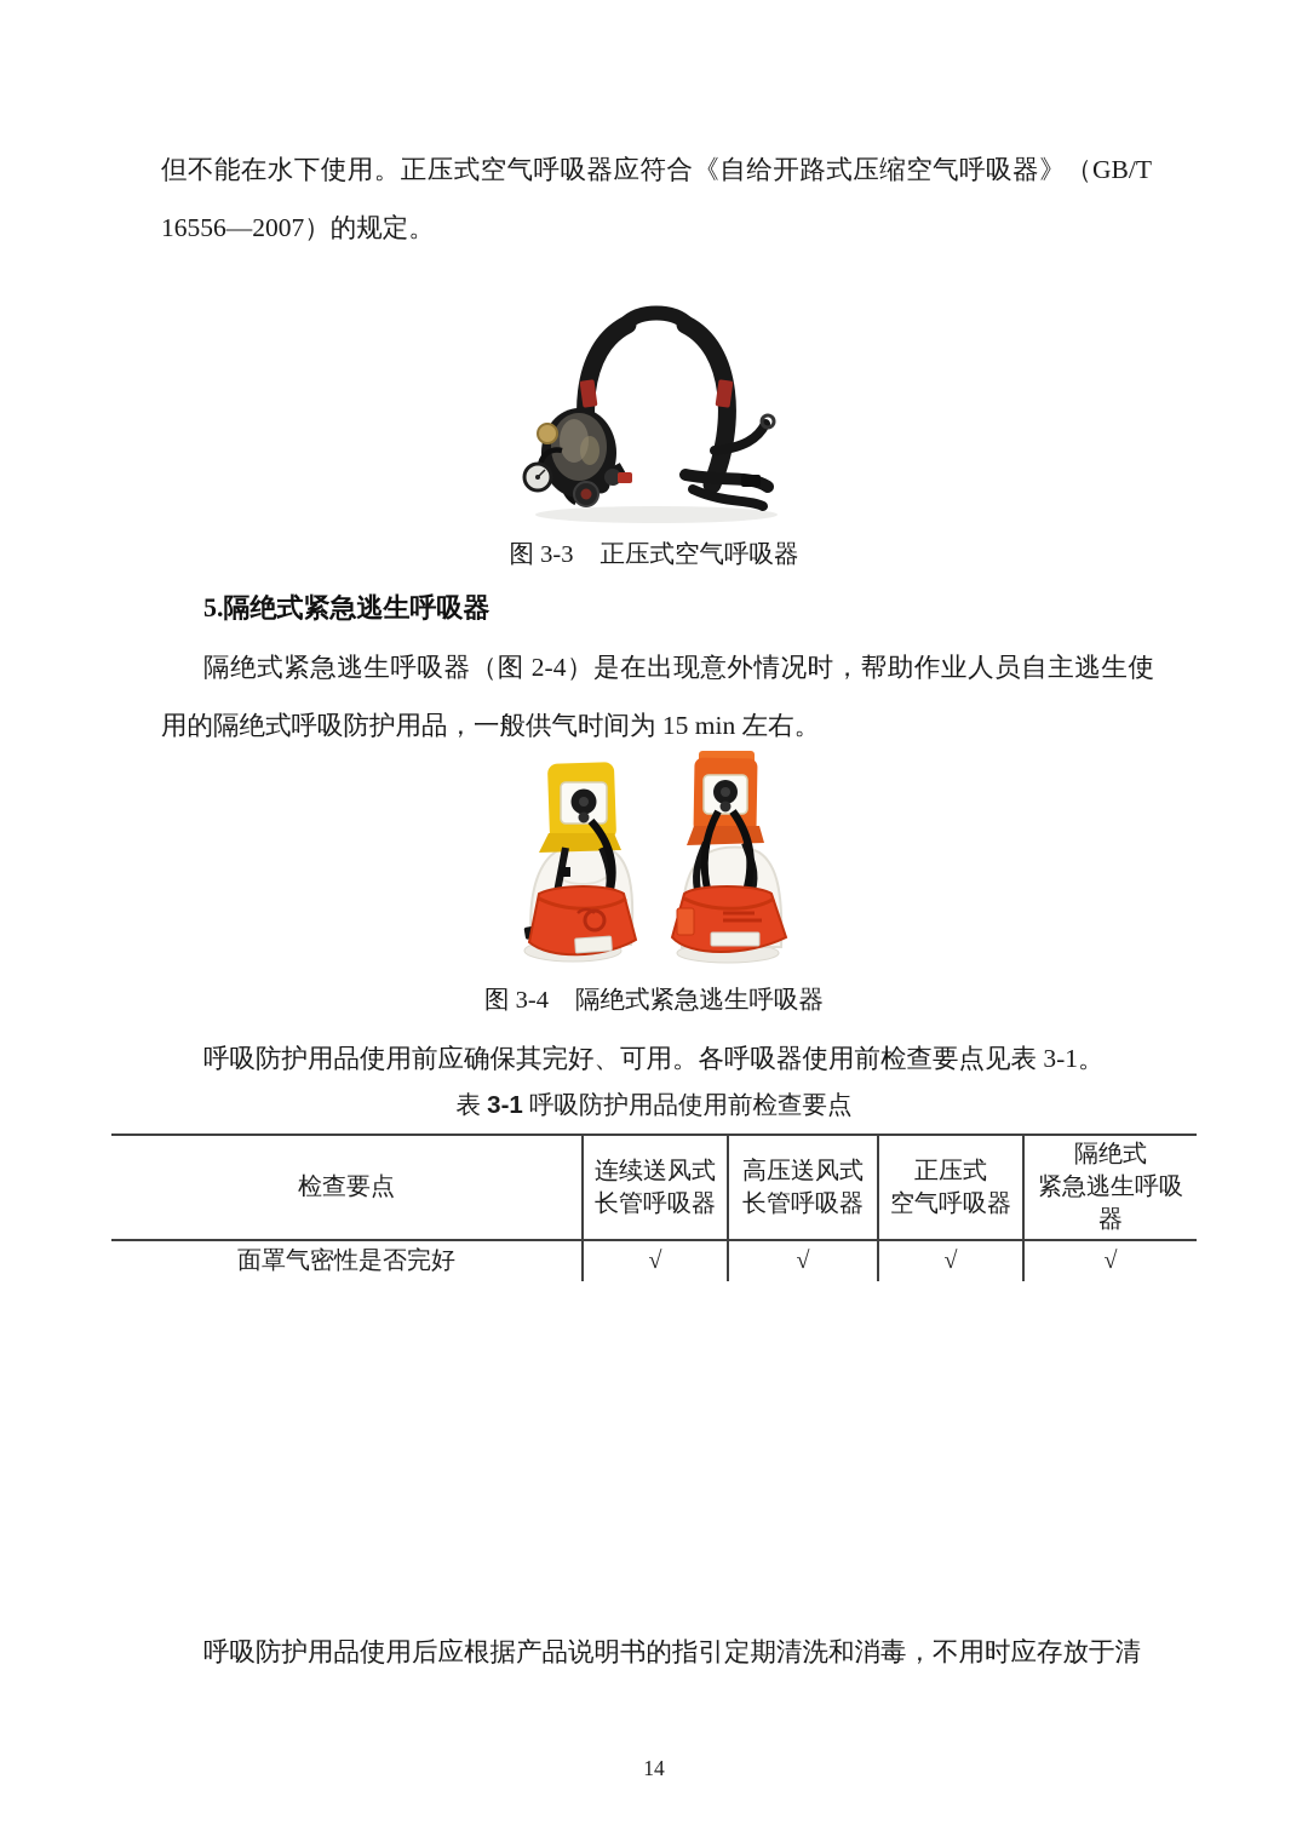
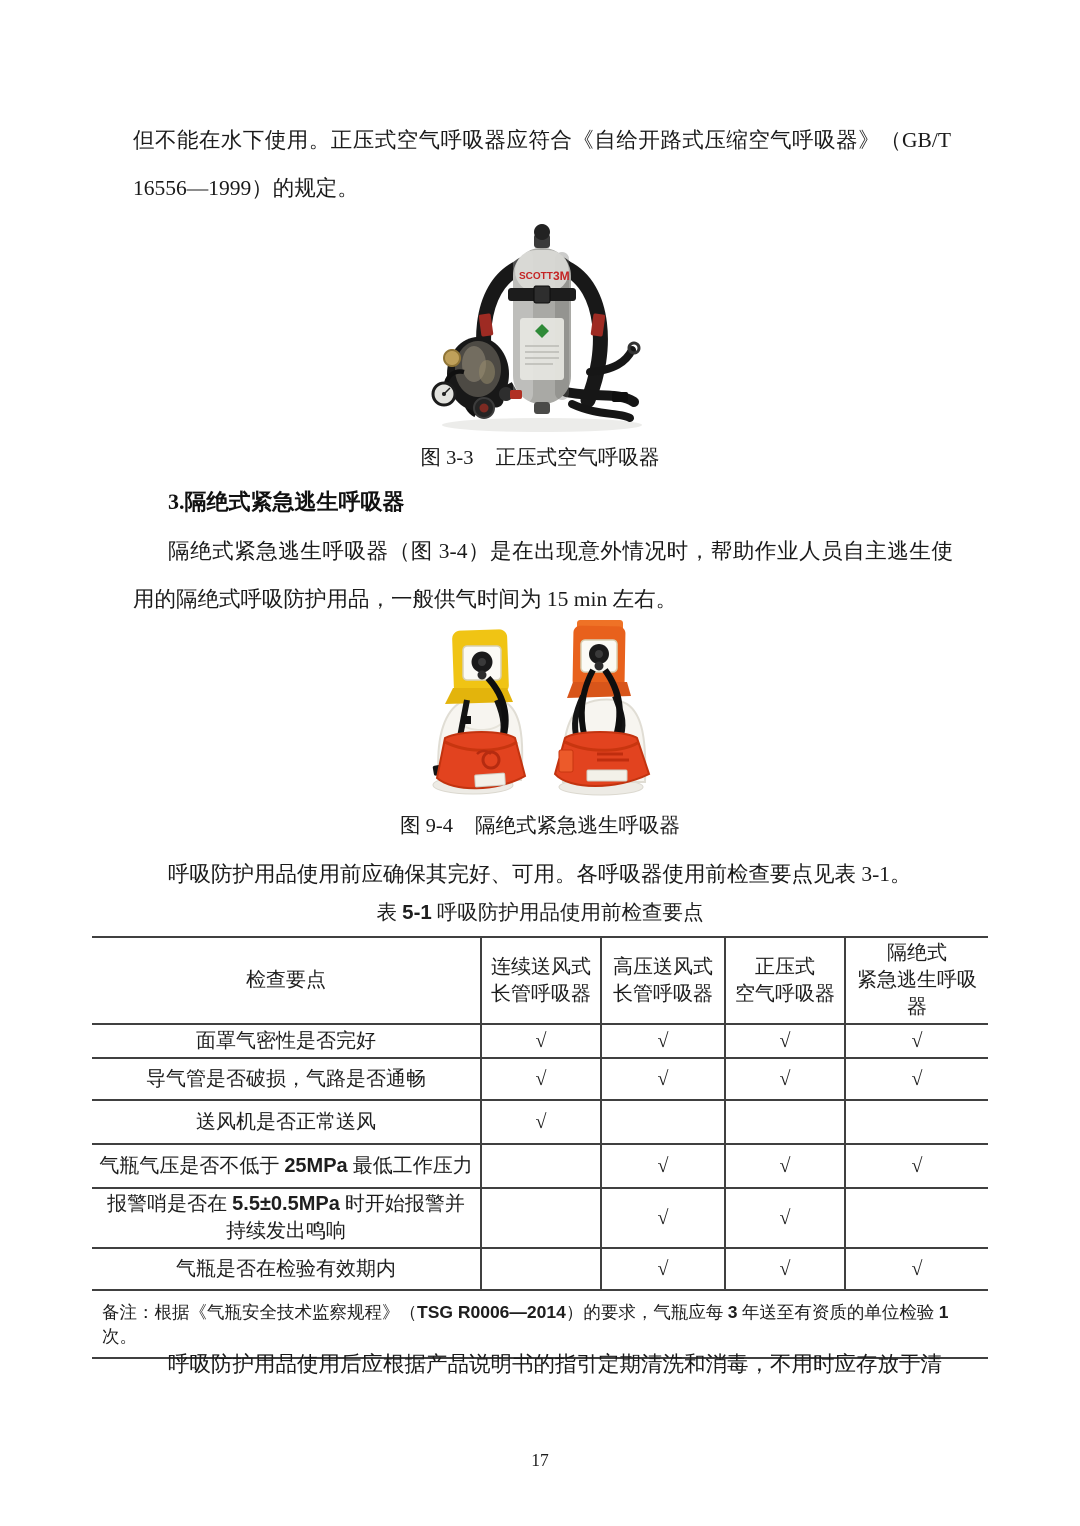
- 但不能在水下使用。正压式空气呼吸器应符合《自给开路式压缩空气呼吸器》（GB/T 16556—2007）的规定。
+ 但不能在水下使用。正压式空气呼吸器应符合《自给开路式压缩空气呼吸器》（GB/T 16556—1999）的规定。
+ SCOTT
+ 3M
  图 3-3 正压式空气呼吸器
- 5.隔绝式紧急逃生呼吸器
+ 3.隔绝式紧急逃生呼吸器
- 隔绝式紧急逃生呼吸器（图 2-4）是在出现意外情况时，帮助作业人员自主逃生使用的隔绝式呼吸防护用品，一般供气时间为 15 min 左右。
+ 隔绝式紧急逃生呼吸器（图 3-4）是在出现意外情况时，帮助作业人员自主逃生使用的隔绝式呼吸防护用品，一般供气时间为 15 min 左右。
- 图 3-4 隔绝式紧急逃生呼吸器
+ 图 9-4 隔绝式紧急逃生呼吸器
  呼吸防护用品使用前应确保其完好、可用。各呼吸器使用前检查要点见表 3-1。
- 表 3-1 呼吸防护用品使用前检查要点
+ 表 5-1 呼吸防护用品使用前检查要点
  检查要点	连续送风式长管呼吸器	高压送风式长管呼吸器	正压式空气呼吸器	隔绝式紧急逃生呼吸器
  面罩气密性是否完好	√	√	√	√
+ 导气管是否破损，气路是否通畅	√	√	√	√
+ 送风机是否正常送风	√
+ 气瓶气压是否不低于 25MPa 最低工作压力		√	√	√
+ 报警哨是否在 5.5±0.5MPa 时开始报警并持续发出鸣响		√	√
+ 气瓶是否在检验有效期内		√	√	√
+ 备注：根据《气瓶安全技术监察规程》（TSG R0006—2014）的要求，气瓶应每 3 年送至有资质的单位检验 1 次。
  呼吸防护用品使用后应根据产品说明书的指引定期清洗和消毒，不用时应存放于清
- 14
+ 17
